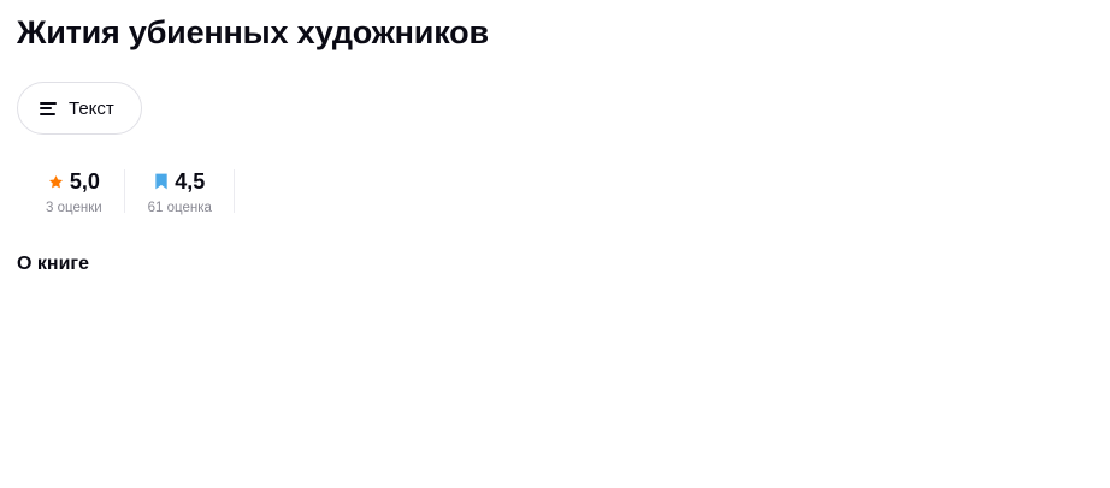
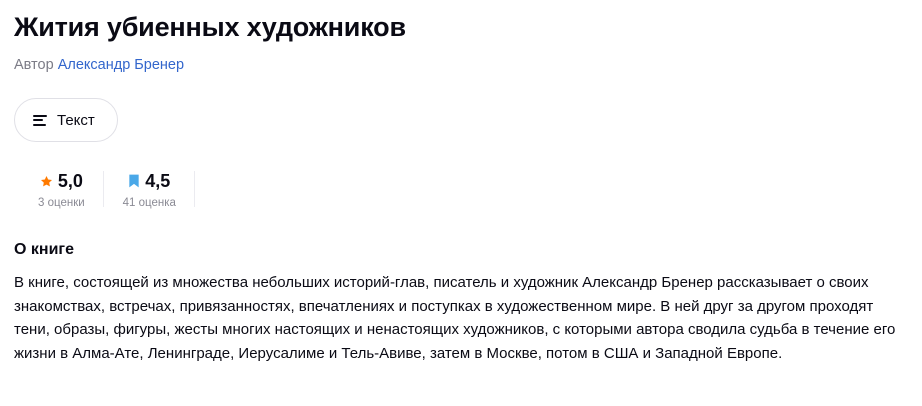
  Жития убиенных художников
+ Автор Александр Бренер
  Текст
  5,0
  3 оценки
  4,5
- 61 оценка
+ 41 оценка
  О книге
+ В книге, состоящей из множества небольших историй-глав, писатель и художник Александр Бренер рассказывает о своих знакомствах, встречах, привязанностях, впечатлениях и поступках в художественном мире. В ней друг за другом проходят тени, образы, фигуры, жесты многих настоящих и ненастоящих художников, с которыми автора сводила судьба в течение его жизни в Алма-Ате, Ленинграде, Иерусалиме и Тель-Авиве, затем в Москве, потом в США и Западной Европе.
